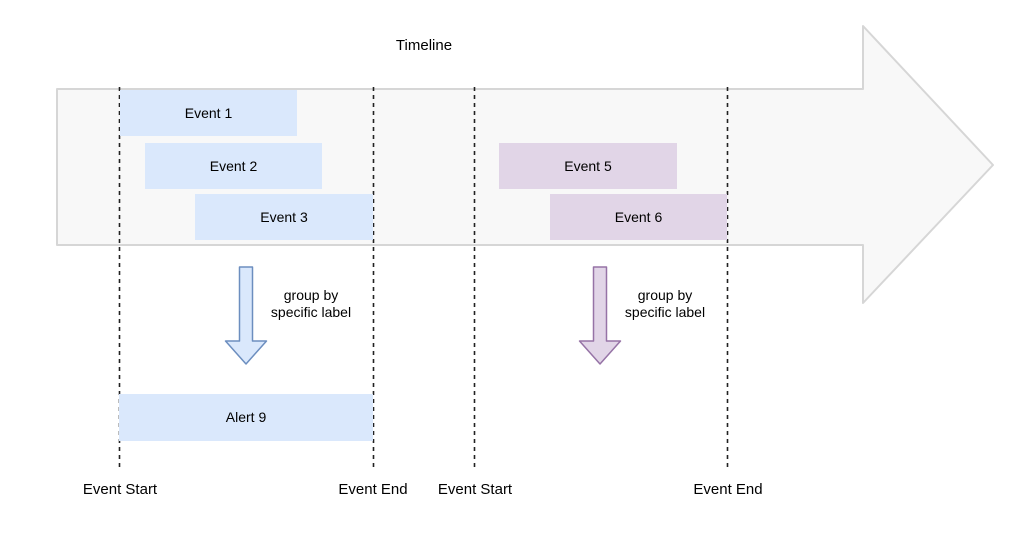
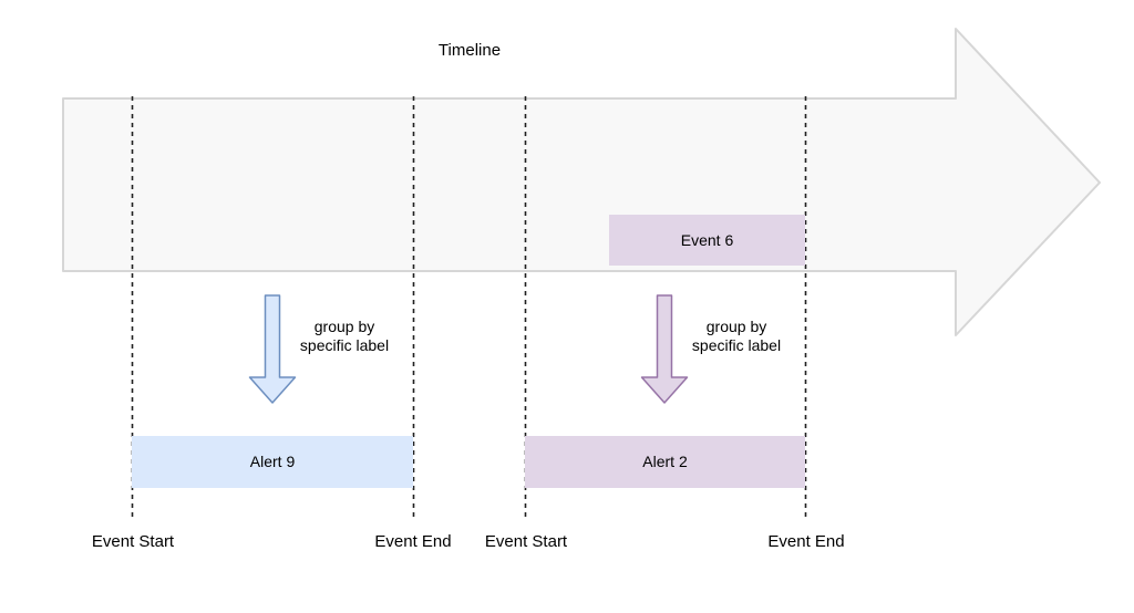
  Timeline
- Event 1
- Event 2
- Event 3
- Event 5
  Event 6
  group by
  specific label
  group by
  specific label
  Alert 9
+ Alert 2
  Event Start
  Event End
  Event Start
  Event End
